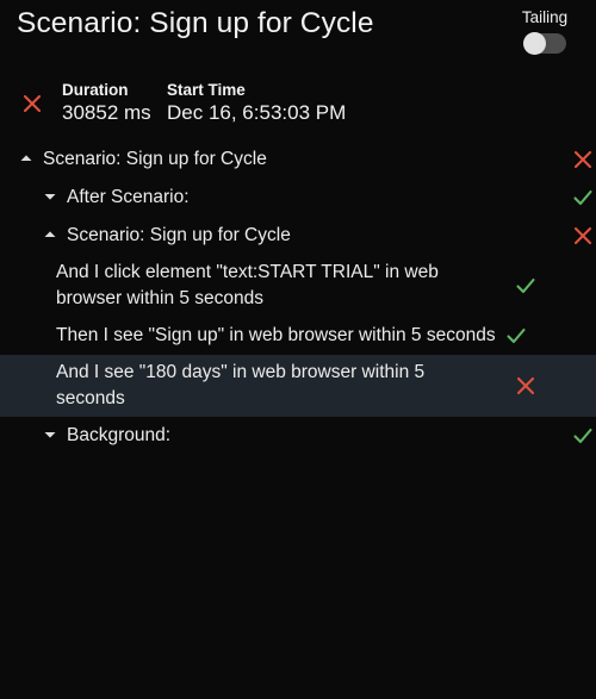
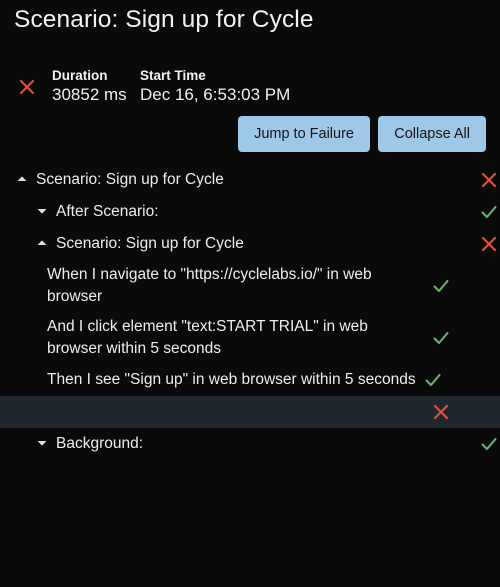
  Scenario: Sign up for Cycle
- Tailing
  Duration
  Start Time
  30852 ms
  Dec 16, 6:53:03 PM
+ Jump to Failure
+ Collapse All
  Scenario: Sign up for Cycle
  After Scenario:
  Scenario: Sign up for Cycle
+ When I navigate to "https://cyclelabs.io/" in web browser
  And I click element "text:START TRIAL" in web browser within 5 seconds
  Then I see "Sign up" in web browser within 5 seconds
- And I see "180 days" in web browser within 5 seconds
  Background:
